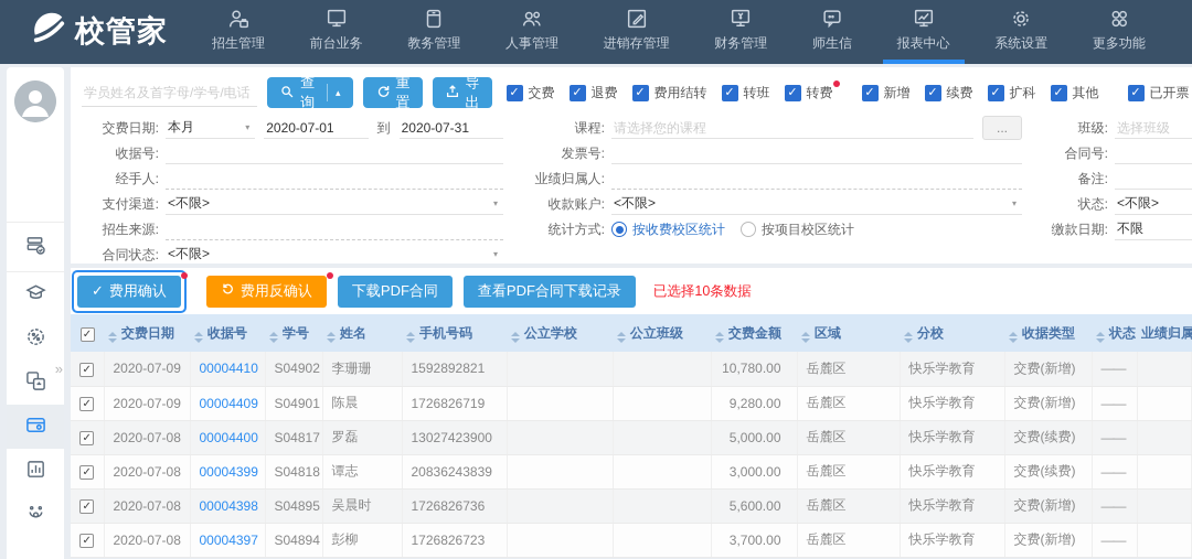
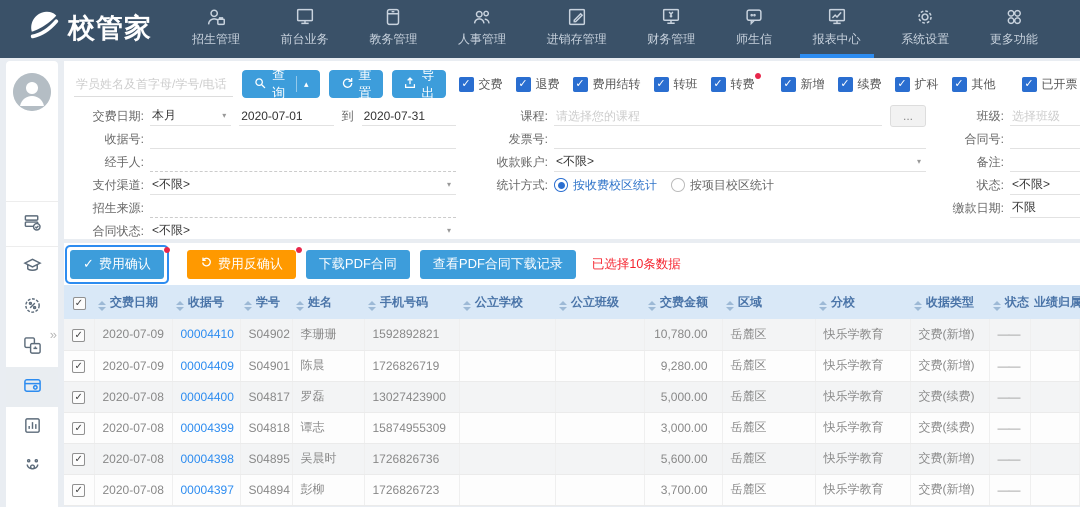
  校管家
  招生管理
  前台业务
  教务管理
  人事管理
  进销存管理
  财务管理
  师生信
  报表中心
  系统设置
  更多功能
  »
  学员姓名及首字母/学号/电话
  查询
  ▴
  重置
  导出
  ✓
  交费
  ✓
  退费
  ✓
  费用结转
  ✓
  转班
  ✓
  转费
  ✓
  新增
  ✓
  续费
  ✓
  扩科
  ✓
  其他
  ✓
  已开票
  交费日期:
  本月
  ▾
  2020-07-01
  到
  2020-07-31
  收据号:
  经手人:
  支付渠道:
  <不限>
  ▾
  招生来源:
  合同状态:
  <不限>
  ▾
  课程:
  请选择您的课程
  ...
  发票号:
- 业绩归属人:
  收款账户:
  <不限>
  ▾
  统计方式:
  按收费校区统计
  按项目校区统计
  班级:
  选择班级
  合同号:
  备注:
  状态:
  <不限>
  缴款日期:
  不限
  ✓
  费用确认
  费用反确认
  下载PDF合同
  查看PDF合同下载记录
  已选择10条数据
  ✓	交费日期	收据号	学号	姓名	手机号码	公立学校	公立班级	交费金额	区域	分校	收据类型	状态	业绩归属
  ✓	2020-07-09	00004410	S04902	李珊珊	1592892821			10,780.00	岳麓区	快乐学教育	交费(新增)	——
  ✓	2020-07-09	00004409	S04901	陈晨	1726826719			9,280.00	岳麓区	快乐学教育	交费(新增)	——
  ✓	2020-07-08	00004400	S04817	罗磊	13027423900			5,000.00	岳麓区	快乐学教育	交费(续费)	——
- ✓	2020-07-08	00004399	S04818	谭志	20836243839			3,000.00	岳麓区	快乐学教育	交费(续费)	——
+ ✓	2020-07-08	00004399	S04818	谭志	15874955309			3,000.00	岳麓区	快乐学教育	交费(续费)	——
  ✓	2020-07-08	00004398	S04895	吴晨时	1726826736			5,600.00	岳麓区	快乐学教育	交费(新增)	——
  ✓	2020-07-08	00004397	S04894	彭柳	1726826723			3,700.00	岳麓区	快乐学教育	交费(新增)	——
